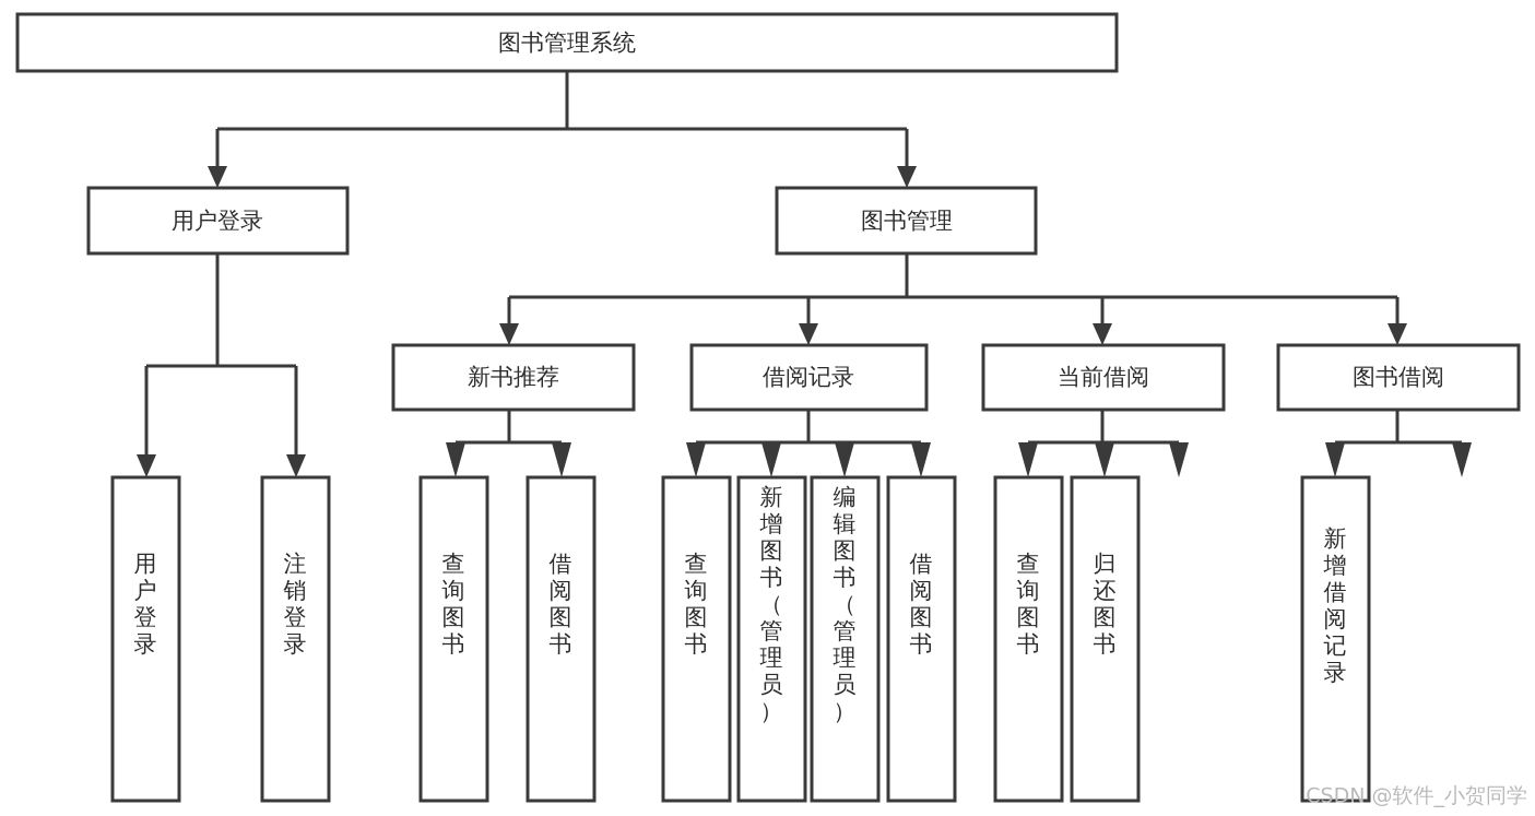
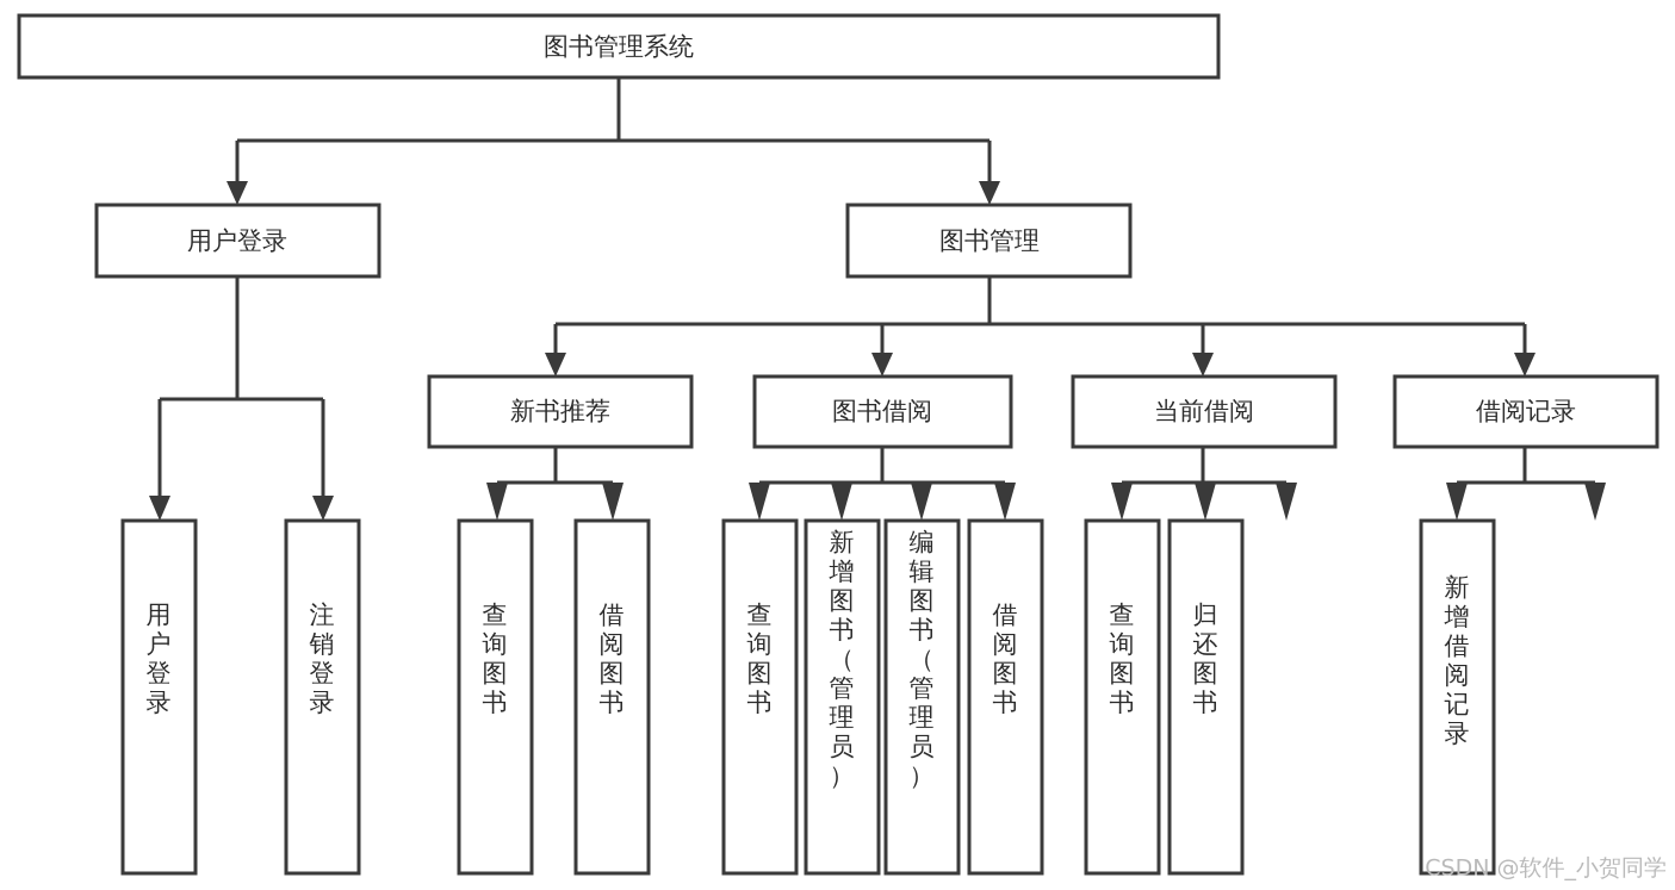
  图书管理系统
  用户登录
  图书管理
  新书推荐
- 借阅记录
+ 图书借阅
  当前借阅
- 图书借阅
+ 借阅记录
  用户登录
  注销登录
  查询图书
  借阅图书
  查询图书
  新增图书（管理员）
  编辑图书（管理员）
  借阅图书
  查询图书
  归还图书
  新增借阅记录
  CSDN @软件_小贺同学
